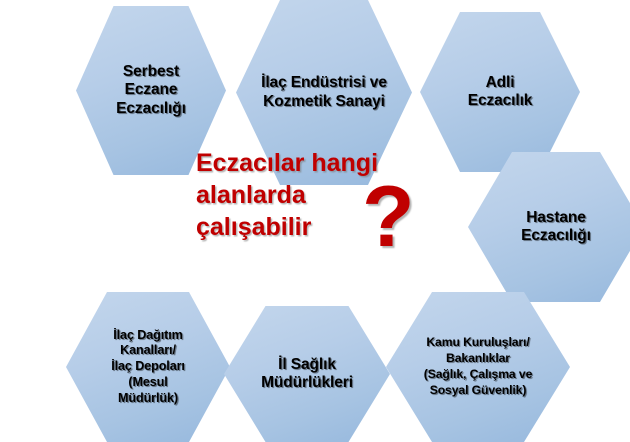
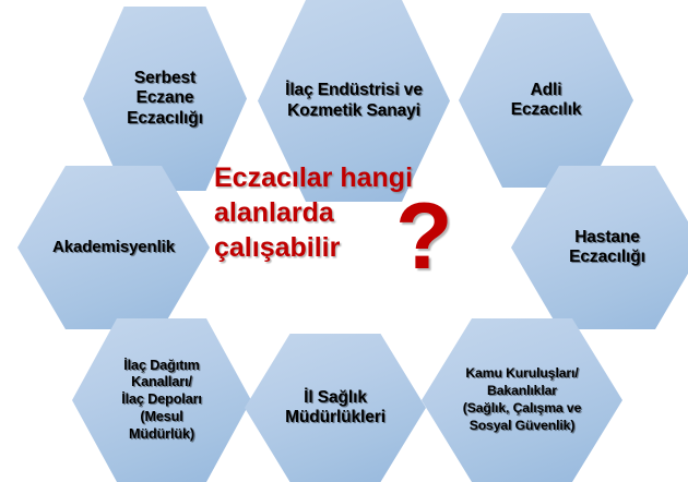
  Serbest
  Eczane
  Eczacılığı
  İlaç Endüstrisi ve
  Kozmetik Sanayi
  Adli
  Eczacılık
+ Akademisyenlik
  Hastane
  Eczacılığı
  İlaç Dağıtım
  Kanalları/
  İlaç Depoları
  (Mesul
  Müdürlük)
  İl Sağlık
  Müdürlükleri
  Kamu Kuruluşları/
  Bakanlıklar
  (Sağlık, Çalışma ve
  Sosyal Güvenlik)
  Eczacılar hangi
  alanlarda
  çalışabilir
  ?
